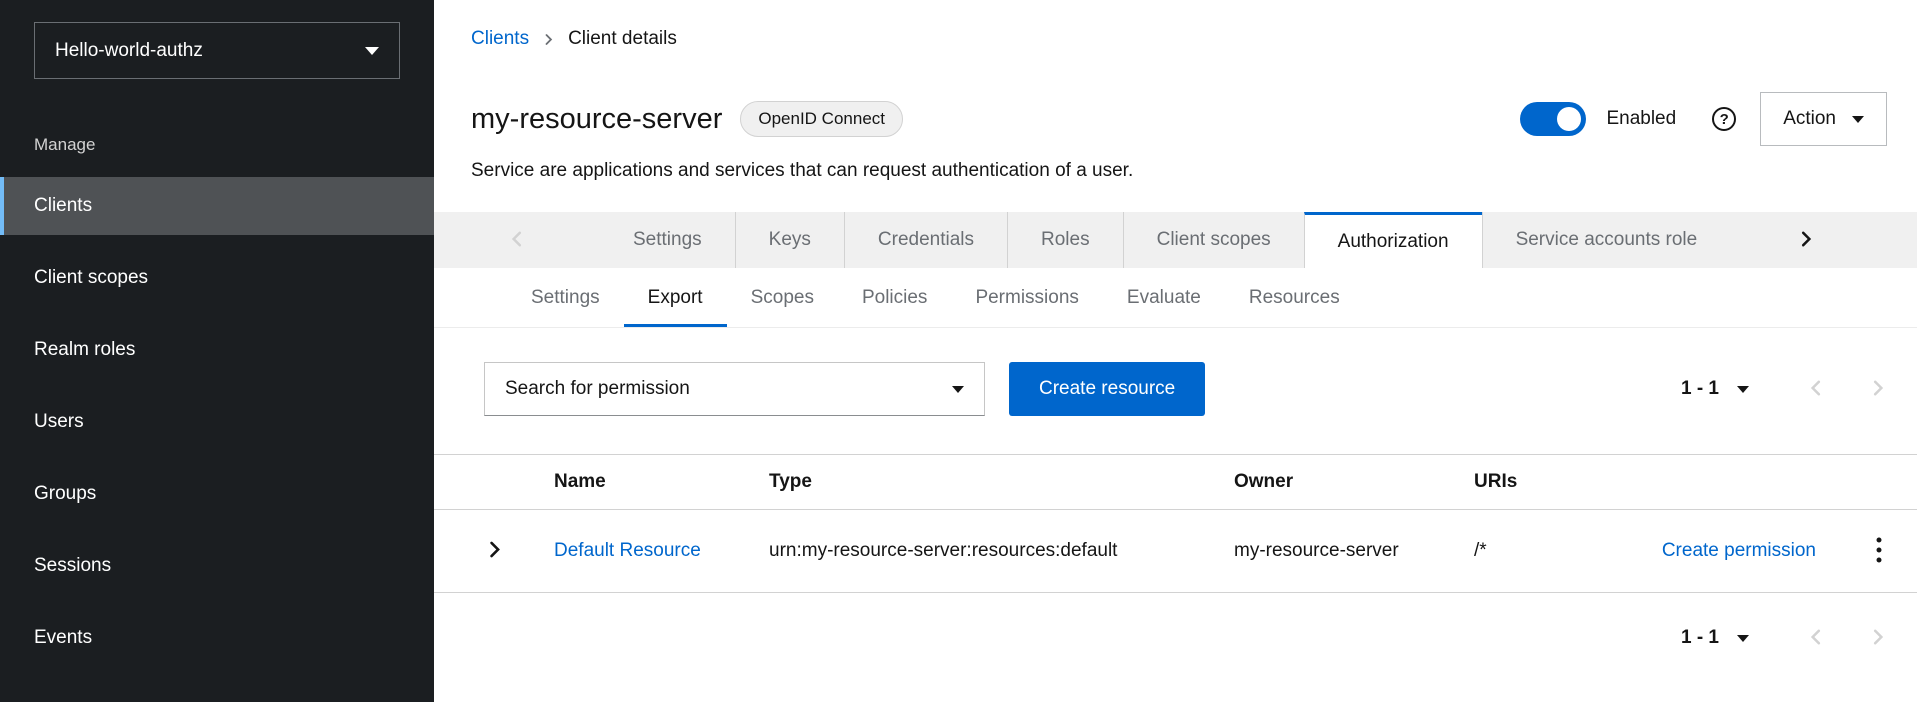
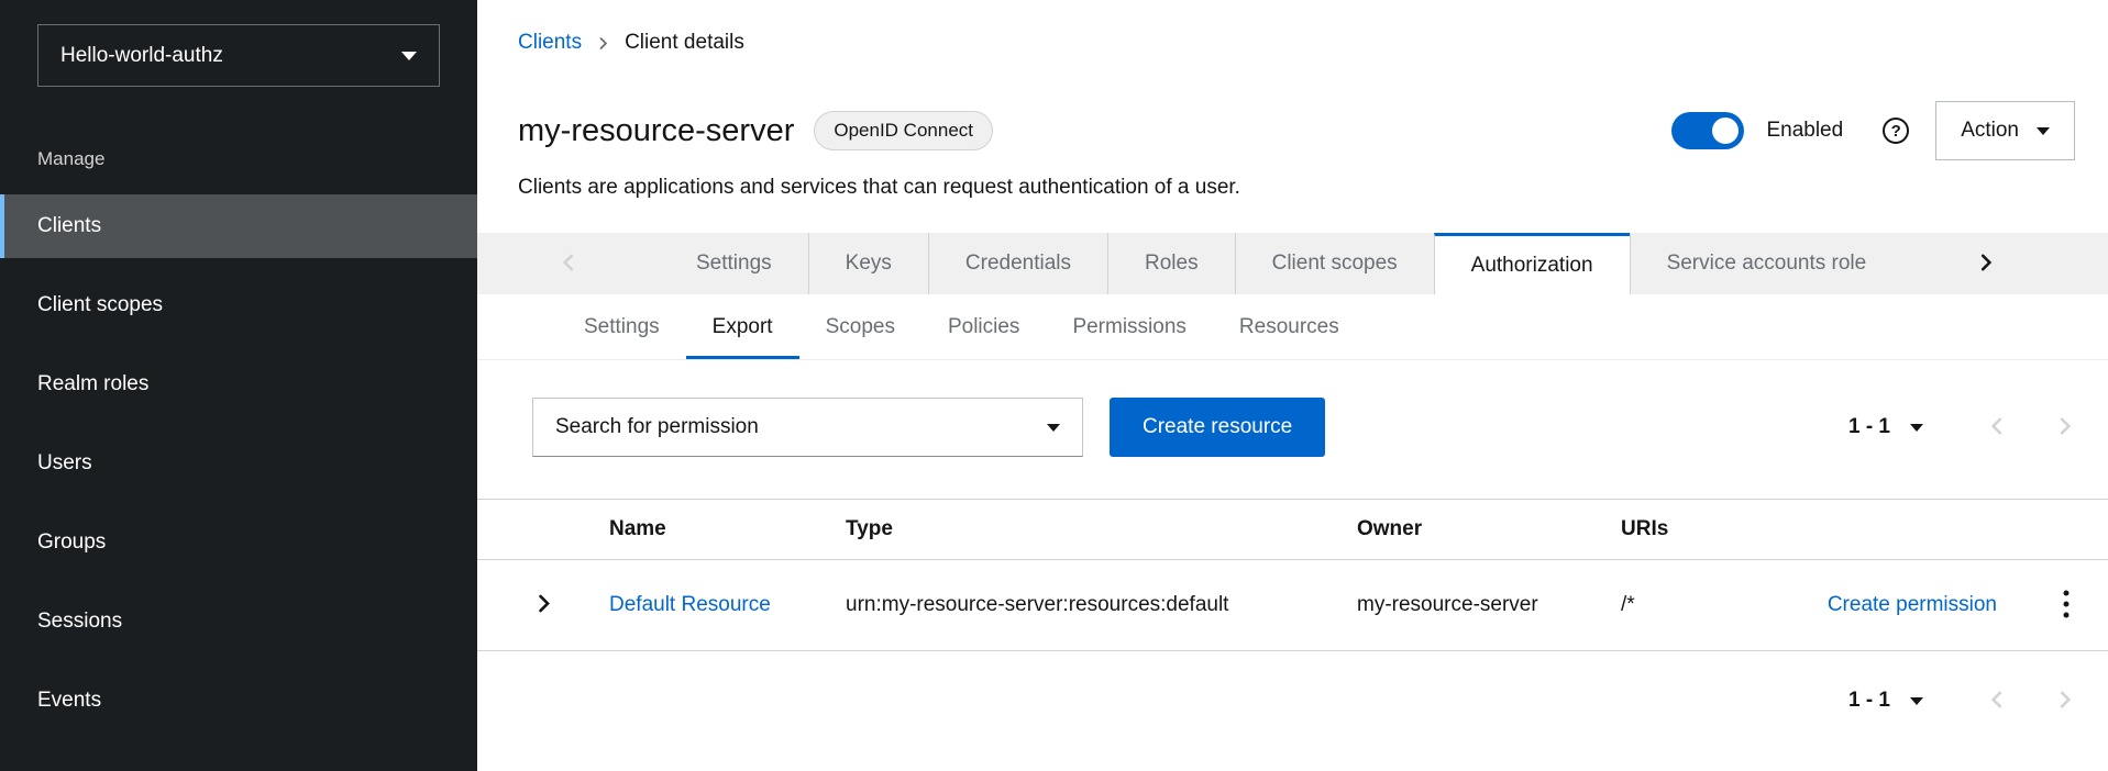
  Hello-world-authz
  Manage
  Clients
  Client scopes
  Realm roles
  Users
  Groups
  Sessions
  Events
  Clients
  Client details
  my-resource-server
  OpenID Connect
  Enabled
  ?
  Action
- Service are applications and services that can request authentication of a user.
+ Clients are applications and services that can request authentication of a user.
  Settings
  Keys
  Credentials
  Roles
  Client scopes
  Authorization
  Service accounts role
  Settings
  Export
  Scopes
  Policies
  Permissions
- Evaluate
  Resources
  Search for permission
  Create resource
  1 - 1
  	Name	Type	Owner	URIs
  	Default Resource	urn:my-resource-server:resources:default	my-resource-server	/*	Create permission
  1 - 1
